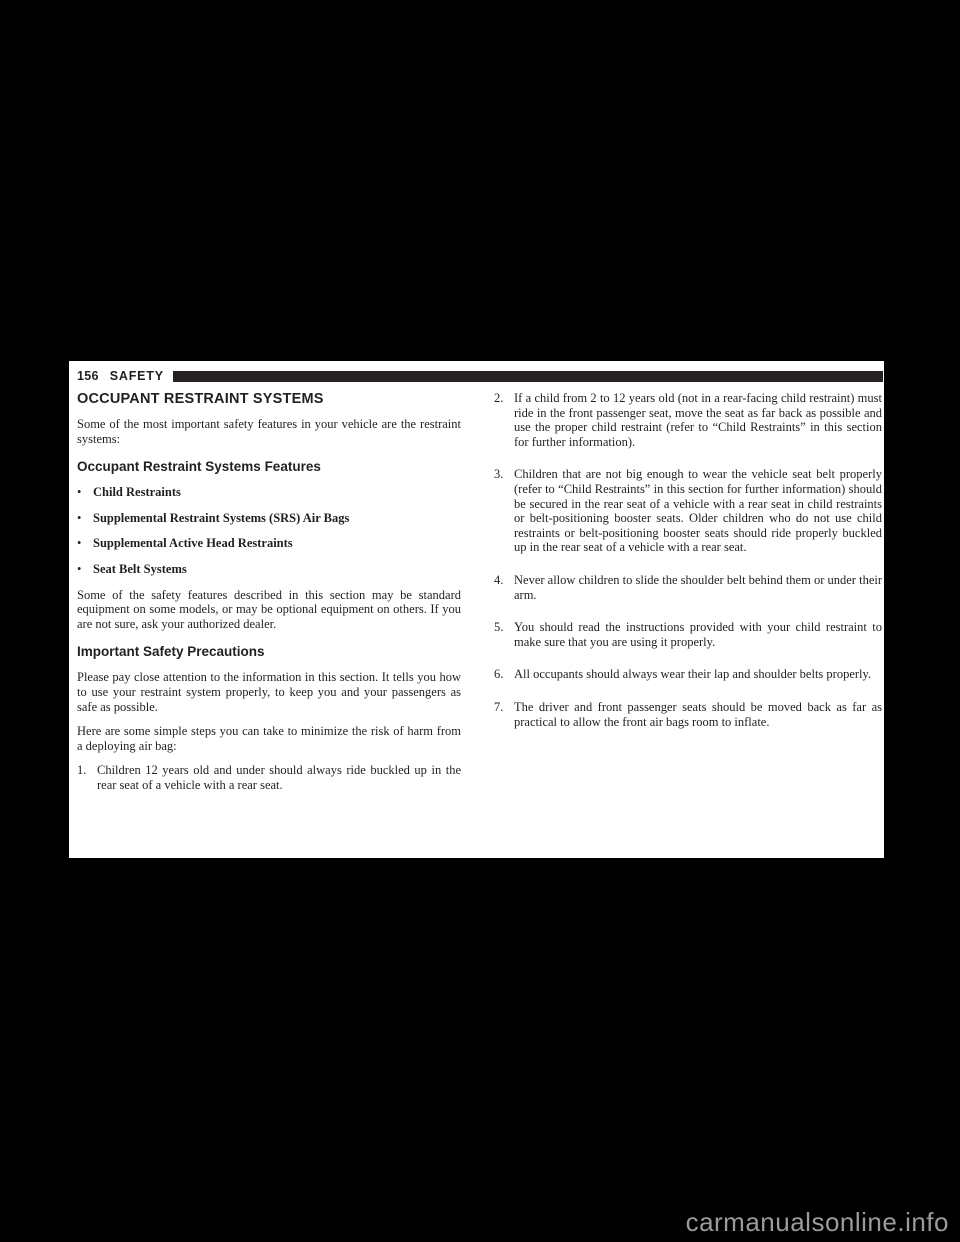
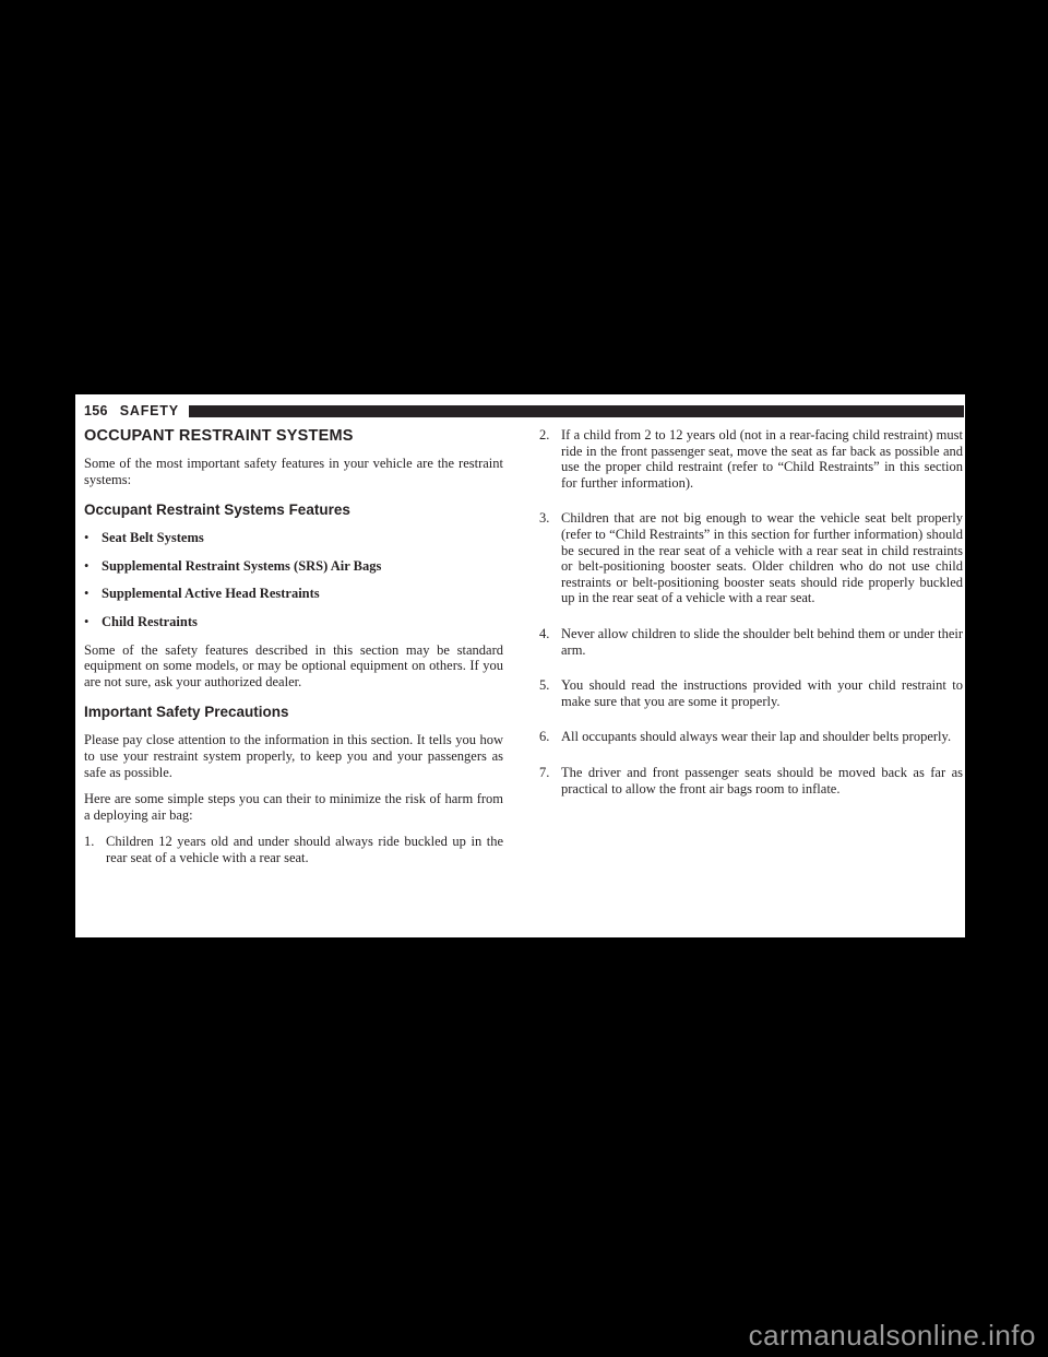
  156
  SAFETY
  OCCUPANT RESTRAINT SYSTEMS
  Some of the most important safety features in your vehicle are the restraint systems:
  Occupant Restraint Systems Features
  •
- Child Restraints
+ Seat Belt Systems
  •
  Supplemental Restraint Systems (SRS) Air Bags
  •
  Supplemental Active Head Restraints
  •
- Seat Belt Systems
+ Child Restraints
  Some of the safety features described in this section may be standard equipment on some models, or may be optional equipment on others. If you are not sure, ask your authorized dealer.
  Important Safety Precautions
  Please pay close attention to the information in this section. It tells you how to use your restraint system properly, to keep you and your passengers as safe as possible.
- Here are some simple steps you can take to minimize the risk of harm from a deploying air bag:
+ Here are some simple steps you can their to minimize the risk of harm from a deploying air bag:
  1.
  Children 12 years old and under should always ride buckled up in the rear seat of a vehicle with a rear seat.
  2.
  If a child from 2 to 12 years old (not in a rear-facing child restraint) must ride in the front passenger seat, move the seat as far back as possible and use the proper child restraint (refer to “Child Restraints” in this section for further information).
  3.
  Children that are not big enough to wear the vehicle seat belt properly (refer to “Child Restraints” in this section for further information) should be secured in the rear seat of a vehicle with a rear seat in child restraints or belt-positioning booster seats. Older children who do not use child restraints or belt-positioning booster seats should ride properly buckled up in the rear seat of a vehicle with a rear seat.
  4.
  Never allow children to slide the shoulder belt behind them or under their arm.
  5.
- You should read the instructions provided with your child restraint to make sure that you are using it properly.
+ You should read the instructions provided with your child restraint to make sure that you are some it properly.
  6.
  All occupants should always wear their lap and shoulder belts properly.
  7.
  The driver and front passenger seats should be moved back as far as practical to allow the front air bags room to inflate.
  carmanualsonline.info
